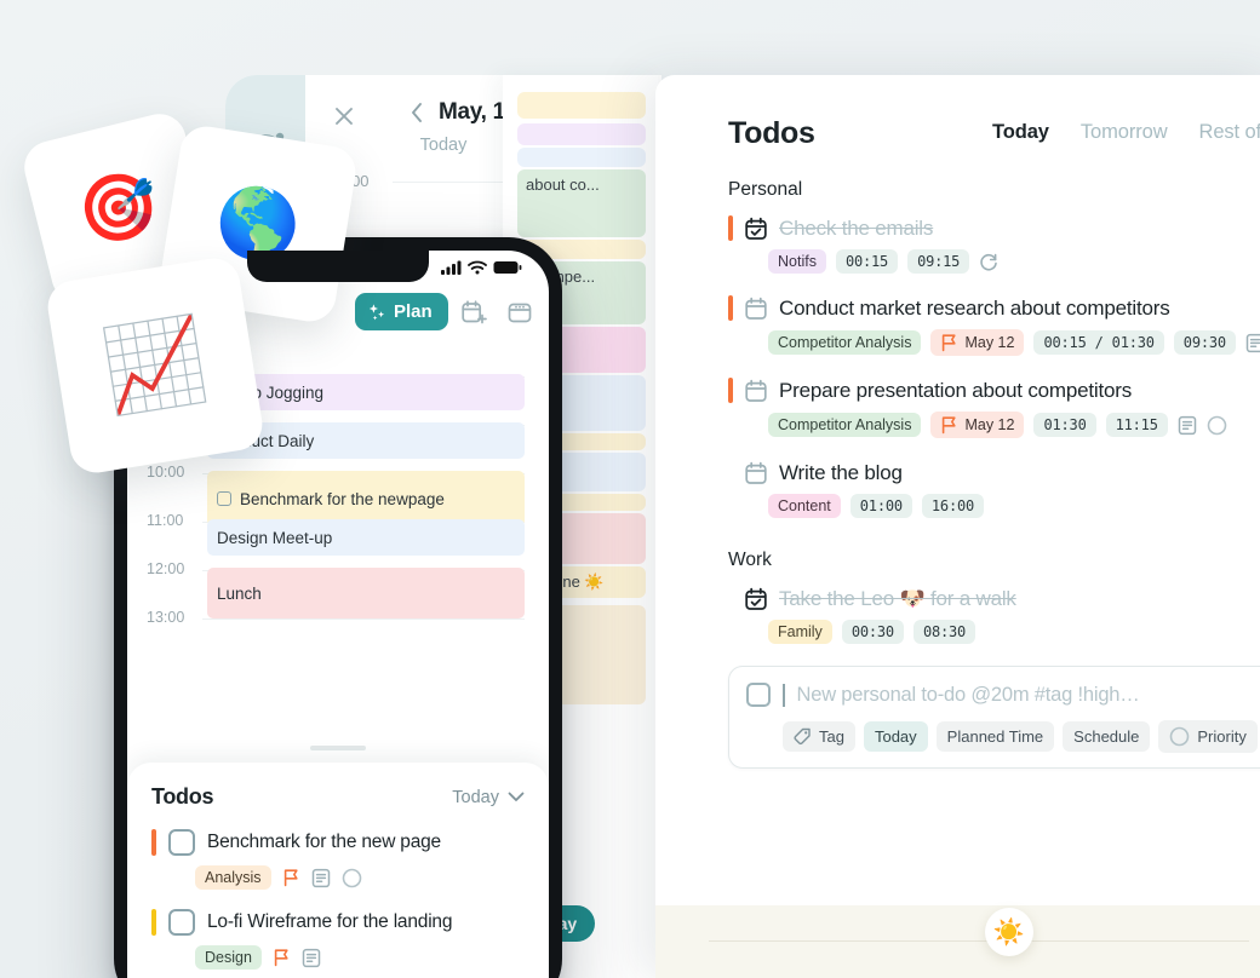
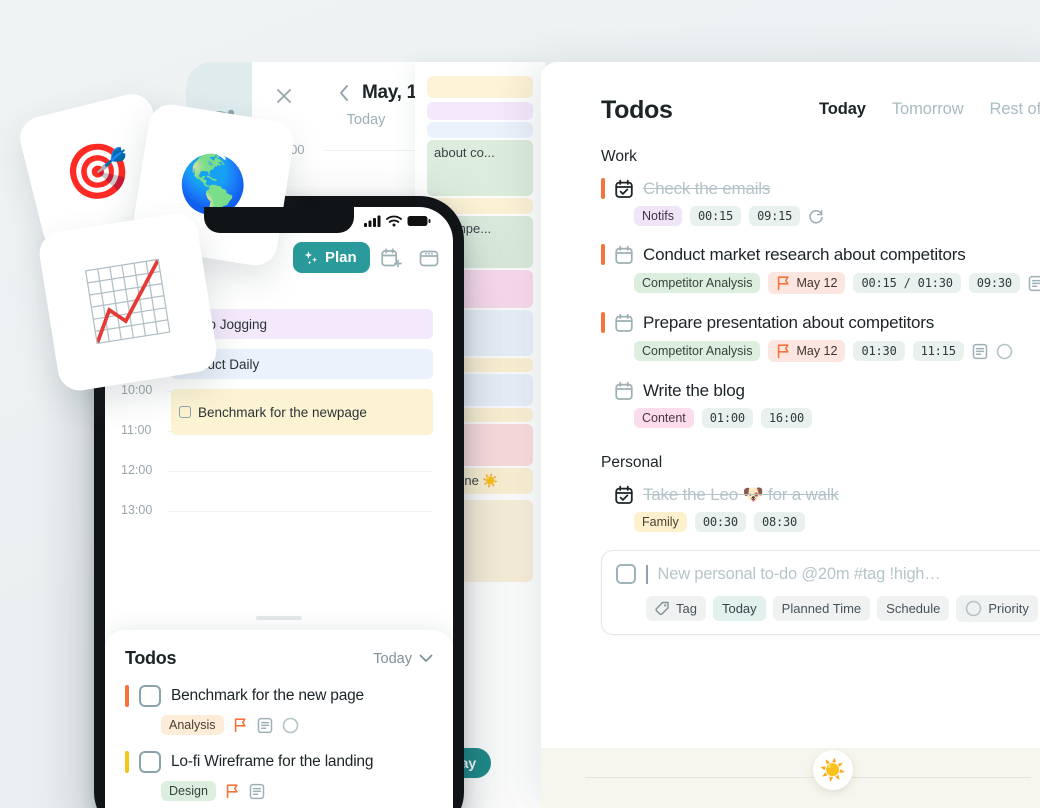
  May, 1
  Today
  about co...
  Todos
  Today
  Tomorrow
  Rest of
- Personal
+ Work
  Check the emails
  Notifs
  00:15
  09:15
  Conduct market research about competitors
  Competitor Analysis
  May 12
  00:15 / 01:30
  09:30
  Prepare presentation about competitors
  Competitor Analysis
  May 12
  01:30
  11:15
  Write the blog
  Content
  01:00
  16:00
- Work
+ Personal
  Take the Leo 🐶 for a walk
  Family
  00:30
  08:30
  New personal to-do @20m #tag !high…
  Tag
  Today
  Planned Time
  Schedule
  Priority
  ☀️
  Plan
  10:00
  11:00
  12:00
  13:00
  Jogging
  Benchmark for the newpage
- Design Meet-up
- Lunch
  Todos
  Today
  Benchmark for the new page
  Analysis
  Lo-fi Wireframe for the landing
  Design
